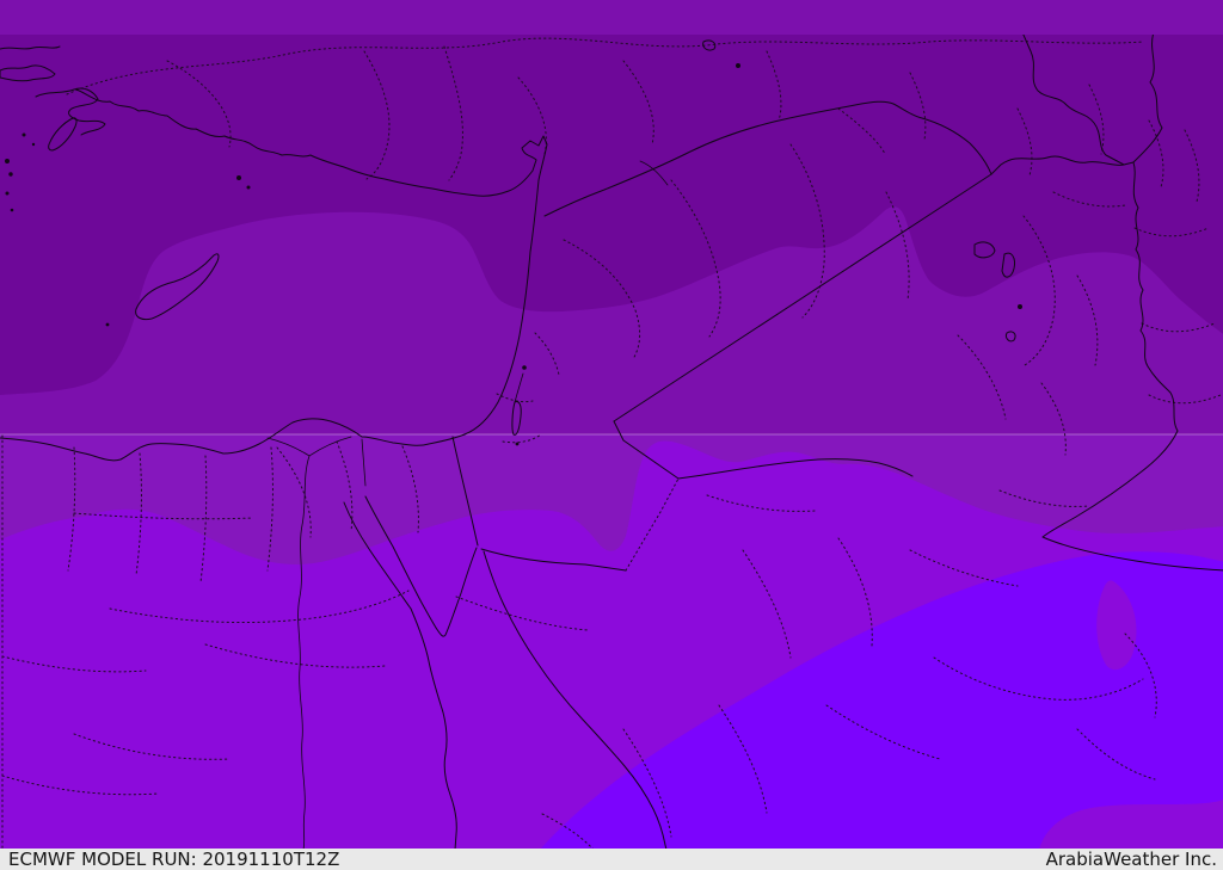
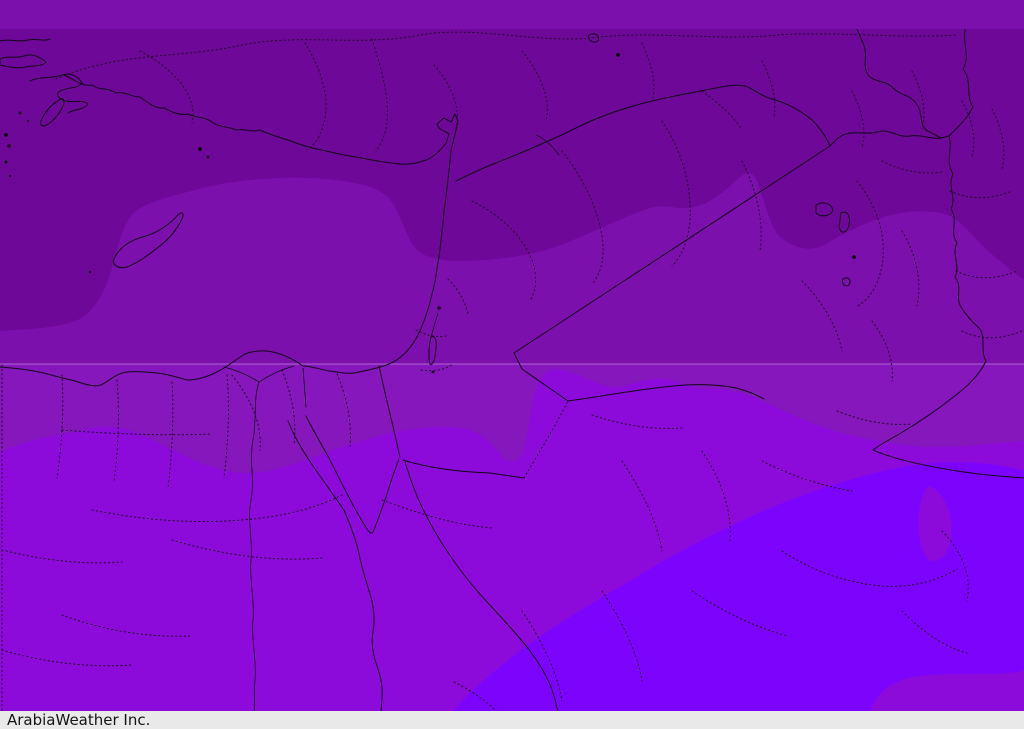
- ECMWF MODEL RUN: 20191110T12Z
  ArabiaWeather Inc.
